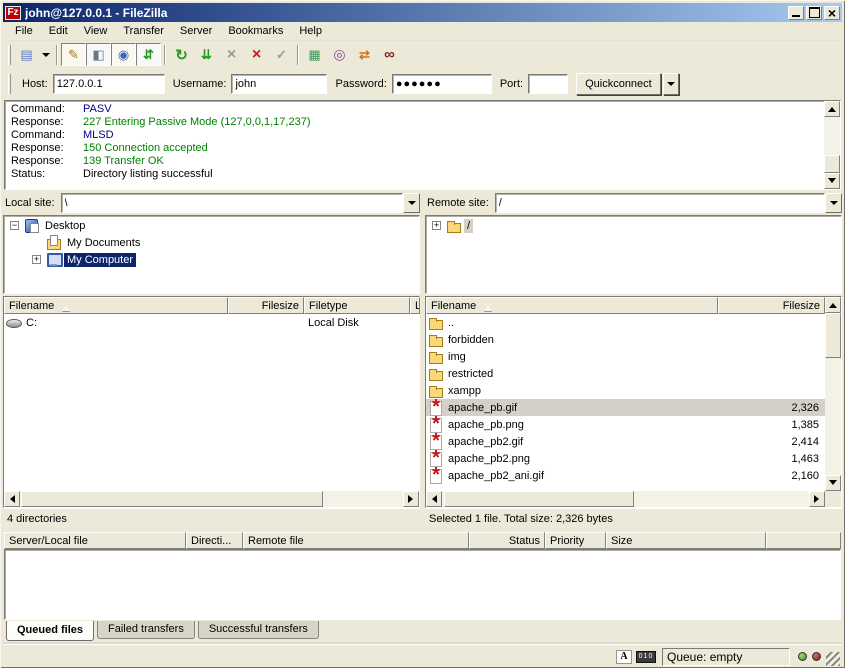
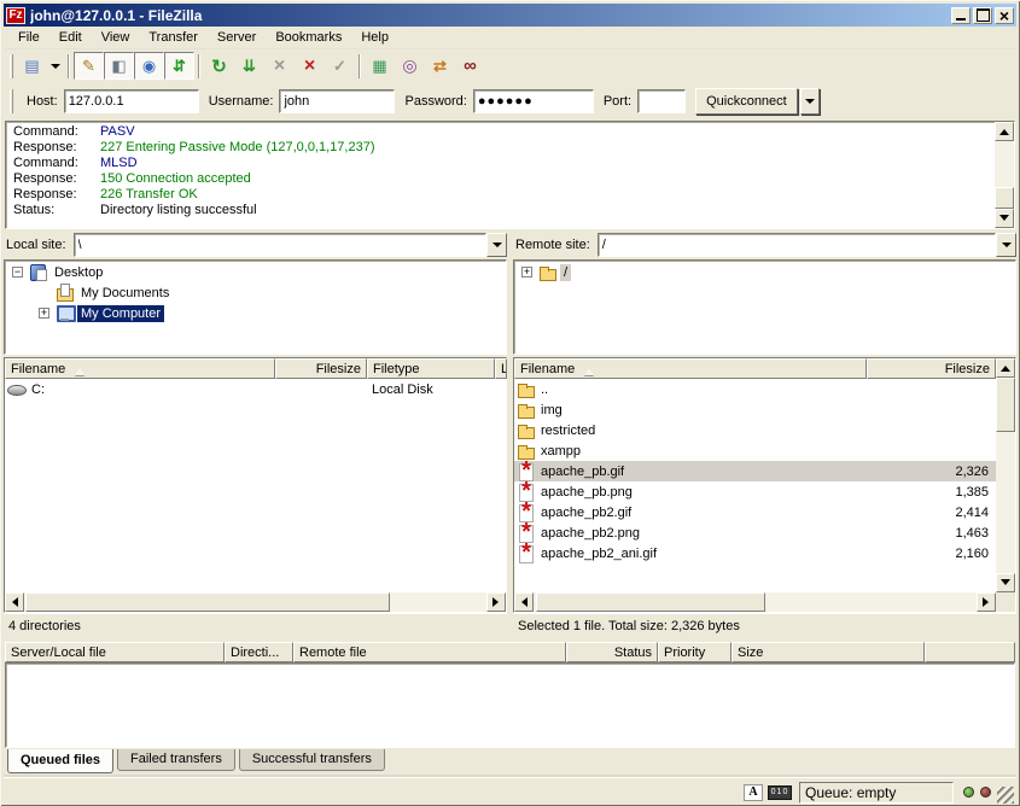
  Fz
  john@127.0.0.1 - FileZilla
  File
  Edit
  View
  Transfer
  Server
  Bookmarks
  Help
  Host:
  127.0.0.1
  Username:
  john
  Password:
  ●●●●●●
  Port:
  Quickconnect
  Command:
  PASV
  Response:
  227 Entering Passive Mode (127,0,0,1,17,237)
  Command:
  MLSD
  Response:
  150 Connection accepted
  Response:
- 139 Transfer OK
+ 226 Transfer OK
  Status:
  Directory listing successful
  Local site:
  \
  Desktop
  My Documents
  My Computer
  Filename
  Filesize
  Filetype
  L
  C:
  Local Disk
  4 directories
  Remote site:
  /
  /
  Filename
  Filesize
  ..
- forbidden
  img
  restricted
  xampp
  apache_pb.gif
  2,326
  apache_pb.png
  1,385
  apache_pb2.gif
  2,414
  apache_pb2.png
  1,463
  apache_pb2_ani.gif
  2,160
  Selected 1 file. Total size: 2,326 bytes
  Server/Local file
  Directi...
  Remote file
  Status
  Priority
  Size
  Queued files
  Failed transfers
  Successful transfers
  Queue: empty
